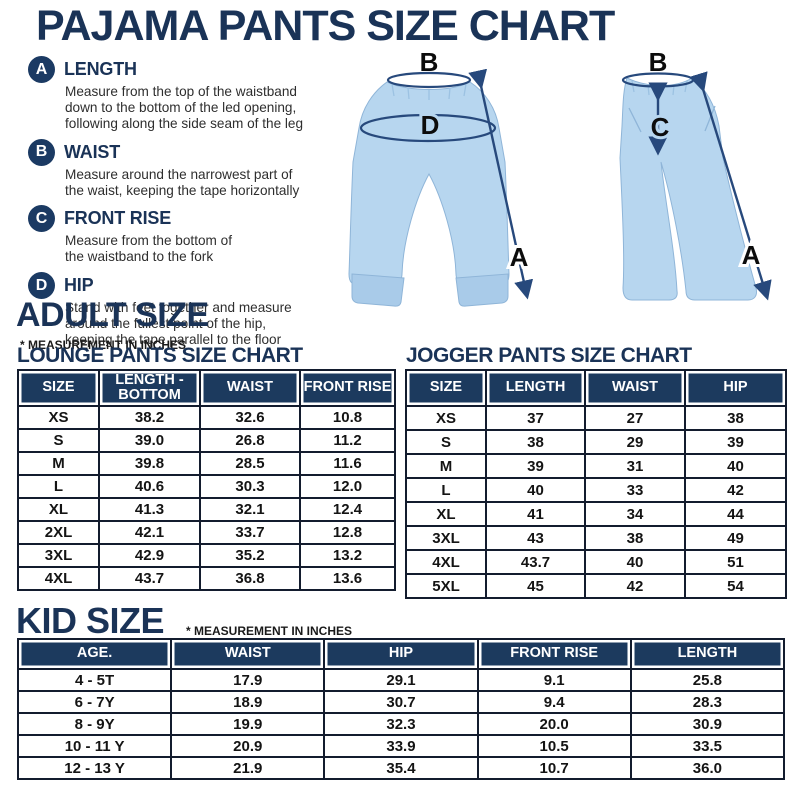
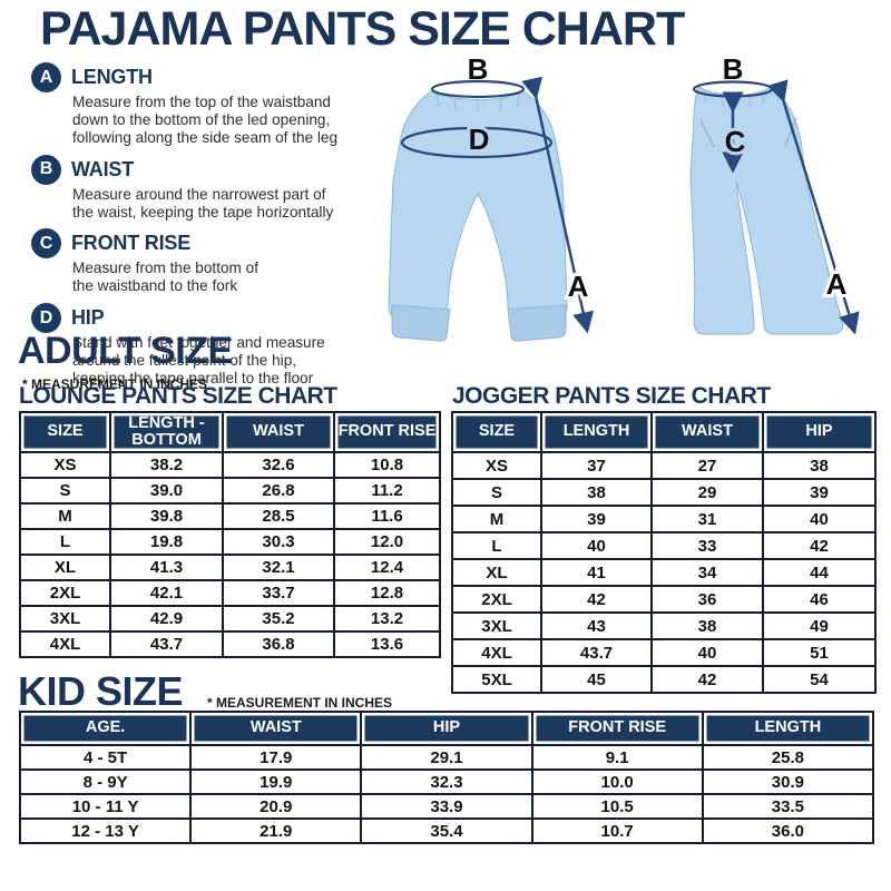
  PAJAMA PANTS SIZE CHART
  A
  LENGTH
  Measure from the top of the waistband
  down to the bottom of the led opening,
  following along the side seam of the leg
  B
  WAIST
  Measure around the narrowest part of
  the waist, keeping the tape horizontally
  C
  FRONT RISE
  Measure from the bottom of
  the waistband to the fork
  D
  HIP
  Stand with feet together and measure
  around the fullest point of the hip,
  keeping the tape parallel to the floor
  B
  D
  A
  B
  C
  A
  ADULT SIZE
  * MEASUREMENT IN INCHES
  LOUNGE PANTS SIZE CHART
  SIZE	LENGTH - BOTTOM	WAIST	FRONT RISE
  XS	38.2	32.6	10.8
  S	39.0	26.8	11.2
  M	39.8	28.5	11.6
- L	40.6	30.3	12.0
+ L	19.8	30.3	12.0
  XL	41.3	32.1	12.4
  2XL	42.1	33.7	12.8
  3XL	42.9	35.2	13.2
  4XL	43.7	36.8	13.6
  JOGGER PANTS SIZE CHART
  SIZE	LENGTH	WAIST	HIP
  XS	37	27	38
  S	38	29	39
  M	39	31	40
  L	40	33	42
  XL	41	34	44
+ 2XL	42	36	46
  3XL	43	38	49
  4XL	43.7	40	51
  5XL	45	42	54
  KID SIZE
  * MEASUREMENT IN INCHES
  AGE.	WAIST	HIP	FRONT RISE	LENGTH
  4 - 5T	17.9	29.1	9.1	25.8
- 6 - 7Y	18.9	30.7	9.4	28.3
- 8 - 9Y	19.9	32.3	20.0	30.9
+ 8 - 9Y	19.9	32.3	10.0	30.9
  10 - 11 Y	20.9	33.9	10.5	33.5
  12 - 13 Y	21.9	35.4	10.7	36.0
